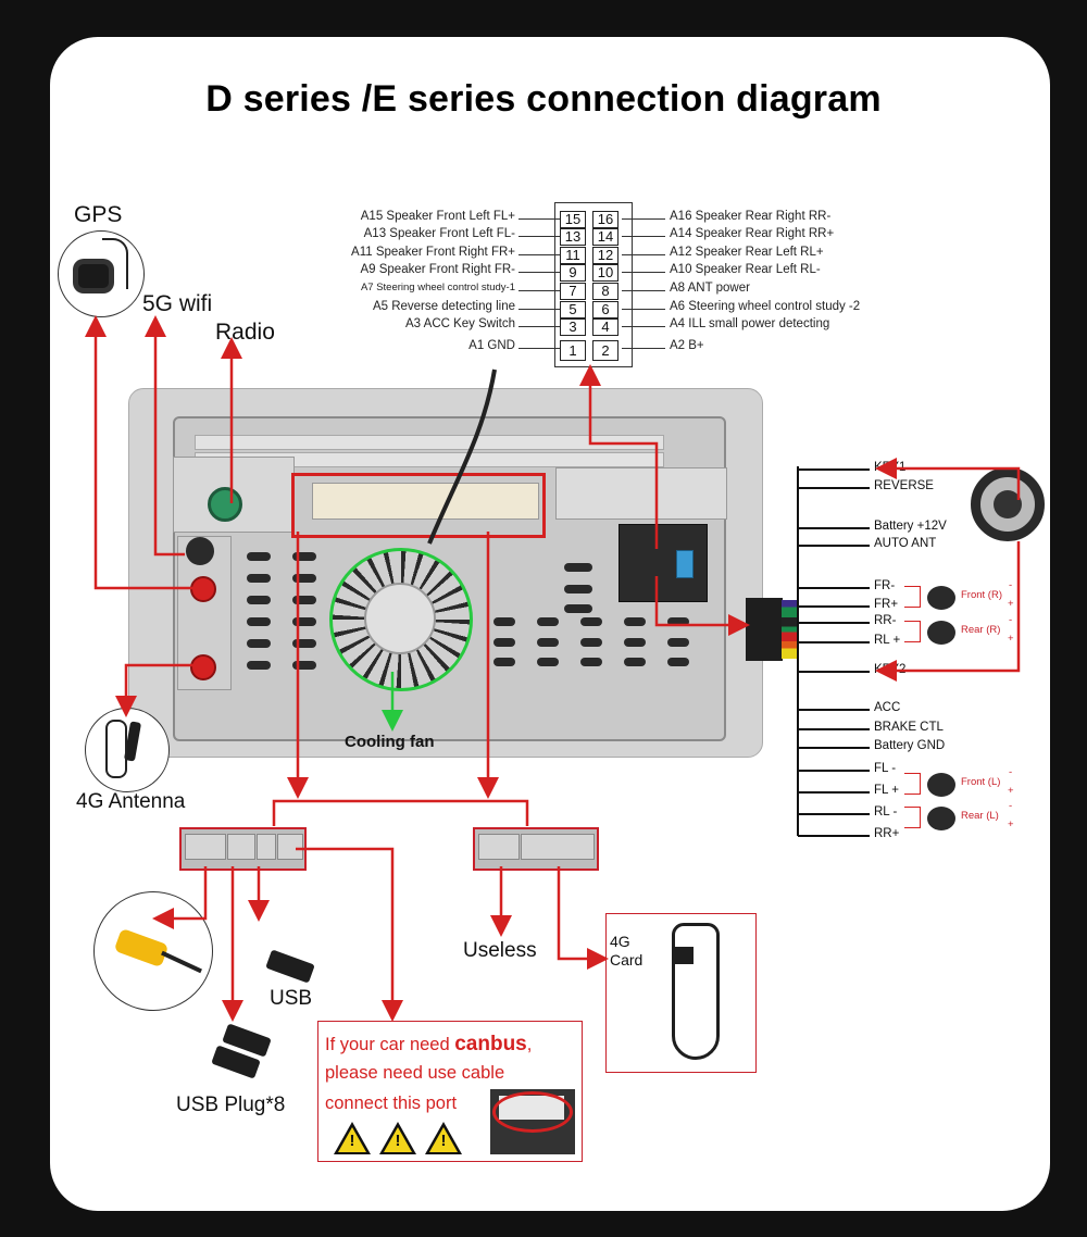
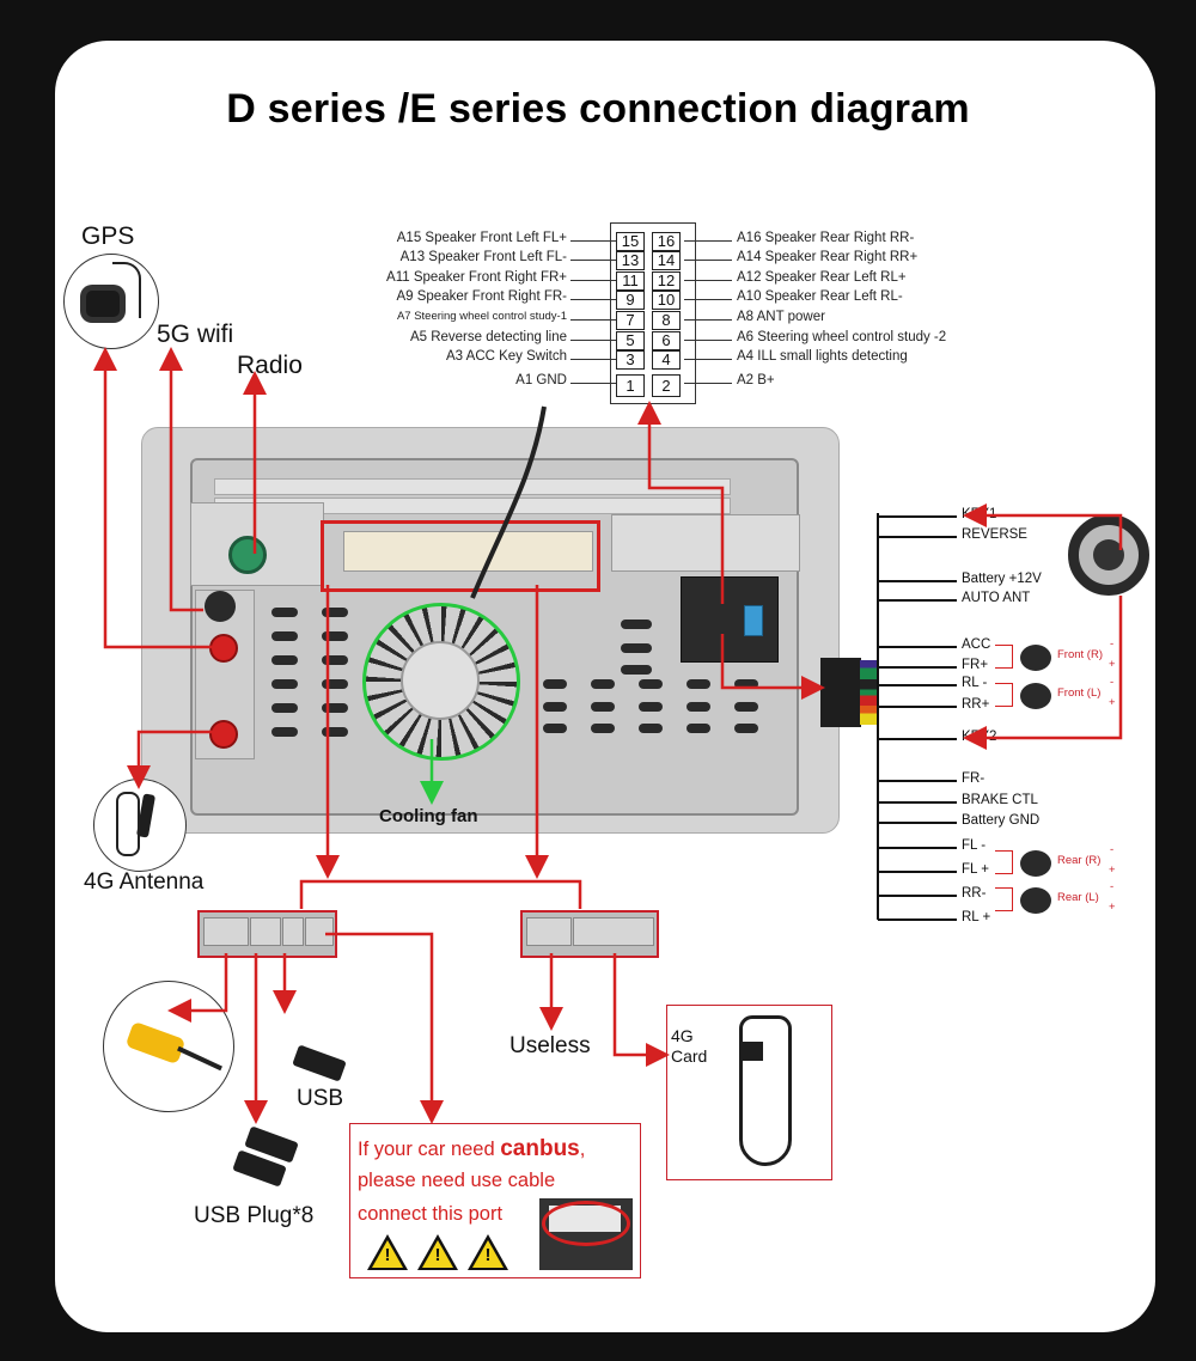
  D series /E series connection diagram
  15
  A15 Speaker Front Left FL+
  13
  A13 Speaker Front Left FL-
  11
  A11 Speaker Front Right FR+
  9
  A9 Speaker Front Right FR-
  7
  A7 Steering wheel control study-1
  5
  A5 Reverse detecting line
  3
  A3 ACC Key Switch
  1
  A1 GND
  16
  A16 Speaker Rear Right RR-
  14
  A14 Speaker Rear Right RR+
  12
  A12 Speaker Rear Left RL+
  10
  A10 Speaker Rear Left RL-
  8
  A8 ANT power
  6
  A6 Steering wheel control study -2
  4
- A4 ILL small power detecting
+ A4 ILL small lights detecting
  2
  A2 B+
  GPS
  5G wifi
  Radio
  Cooling fan
  REVERSE
  Battery +12V
  AUTO ANT
- FR-
+ ACC
  FR+
- RR-
+ RL -
- RL +
+ RR+
- ACC
+ FR-
  BRAKE CTL
  Battery GND
  FL -
  FL +
- RL -
+ RR-
- RR+
+ RL +
  Front (R)
  -
  +
- Rear (R)
+ Front (L)
  -
  +
- Front (L)
+ Rear (R)
  -
  +
  Rear (L)
  -
  +
  USB
  USB Plug*8
  Useless
  4G
  Card
  If your car need canbus,
  please need use cable
  connect this port
  !
  !
  !
  4G Antenna
